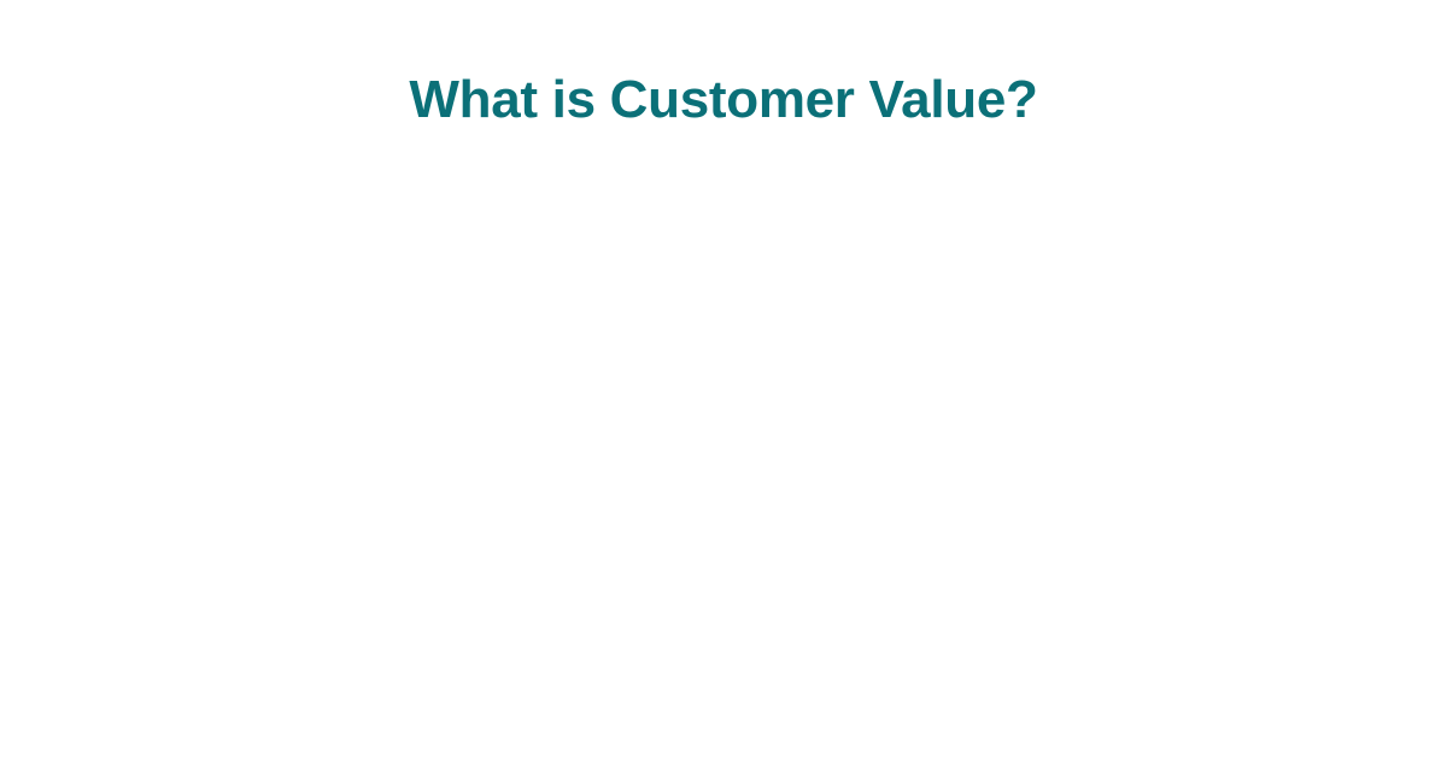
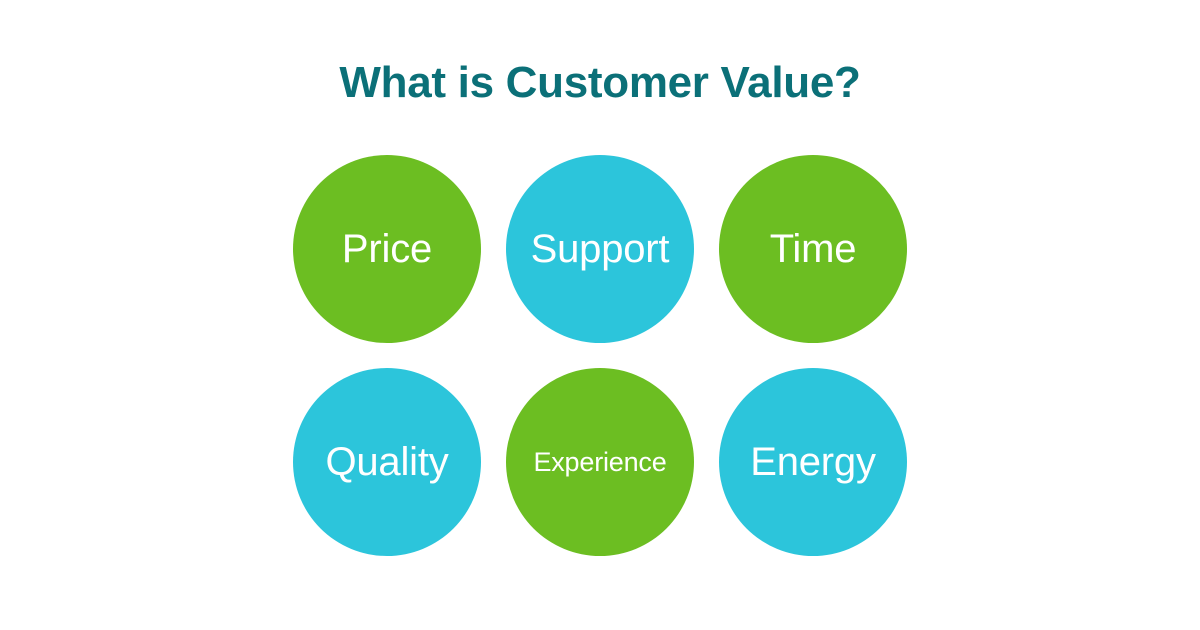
  What is Customer Value?
+ Price
+ Support
+ Time
+ Quality
+ Experience
+ Energy
